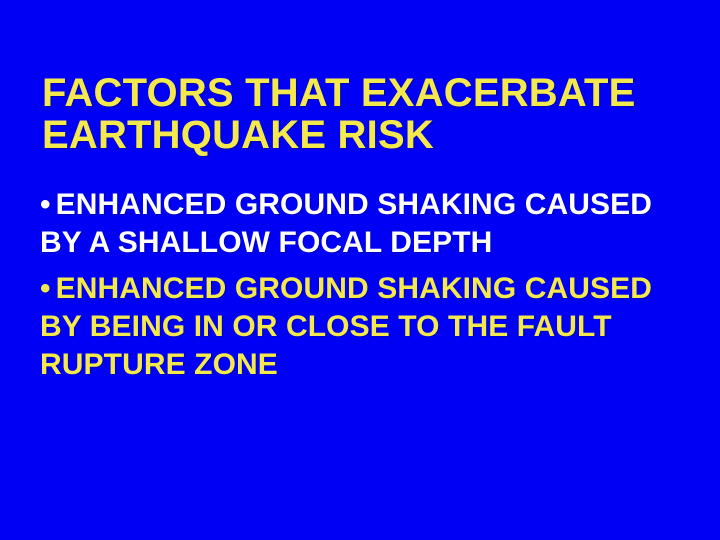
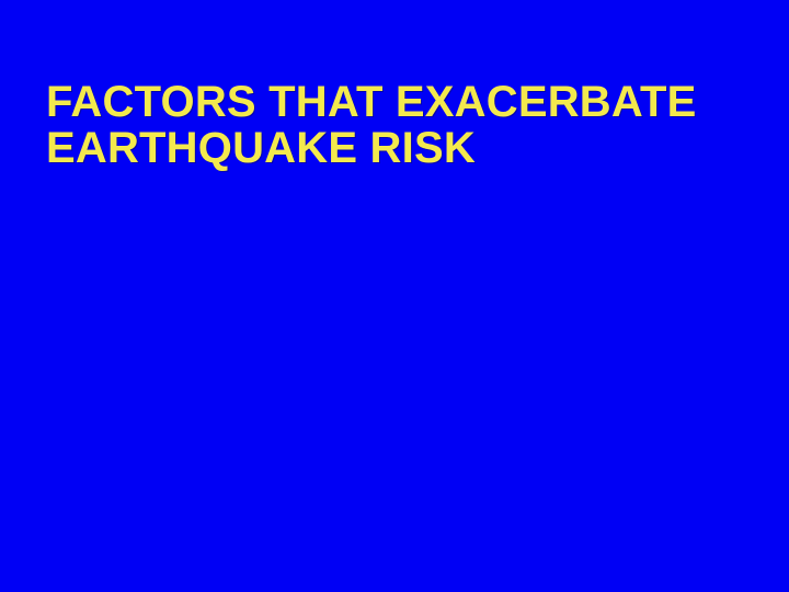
  FACTORS THAT EXACERBATE
  EARTHQUAKE RISK
- • ENHANCED GROUND SHAKING CAUSED BY A SHALLOW FOCAL DEPTH
- • ENHANCED GROUND SHAKING CAUSED BY BEING IN OR CLOSE TO THE FAULT RUPTURE ZONE
